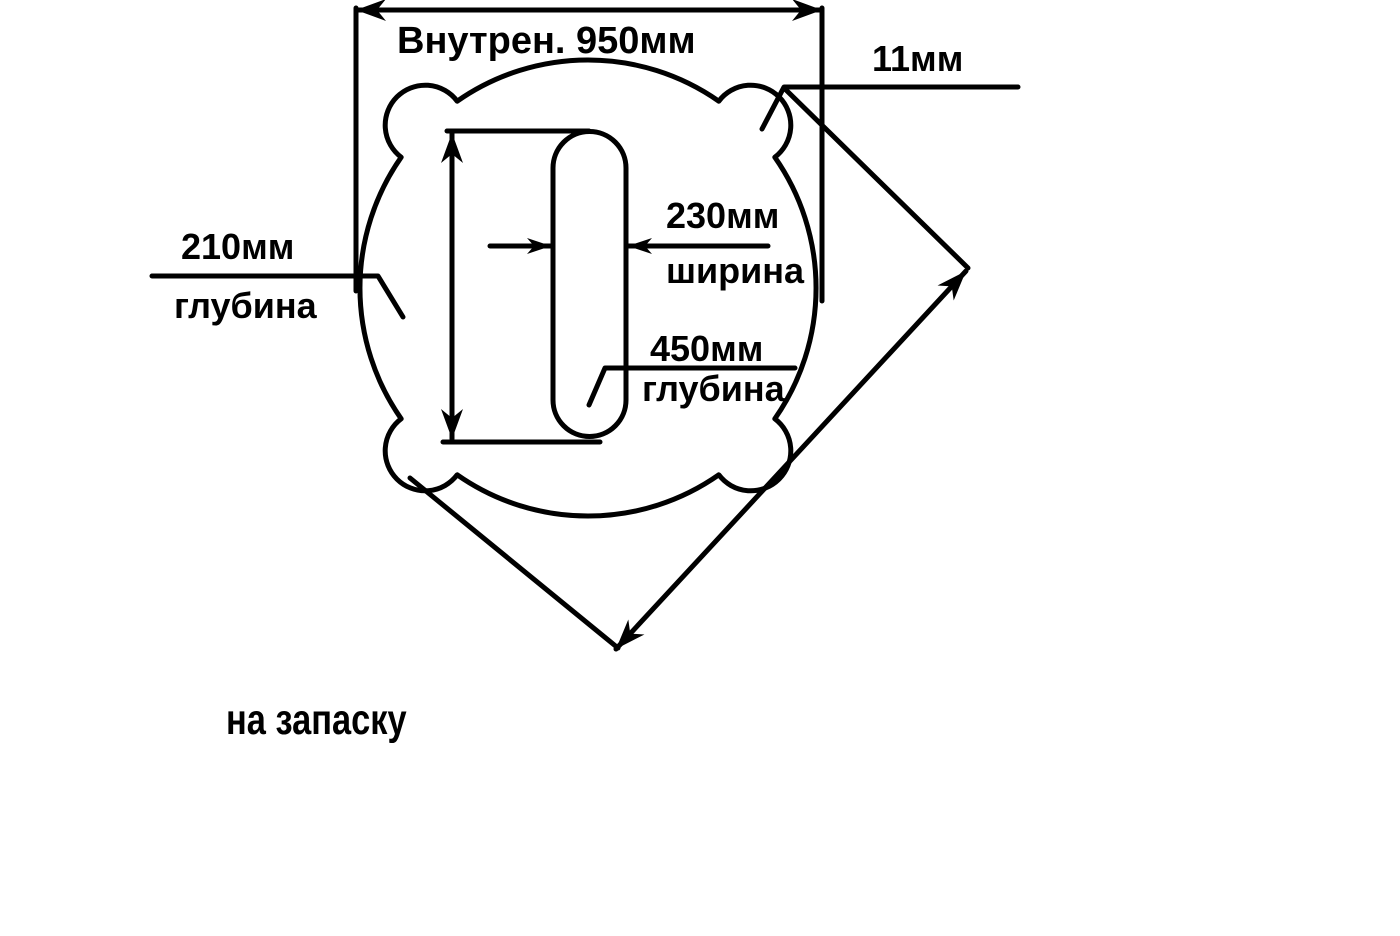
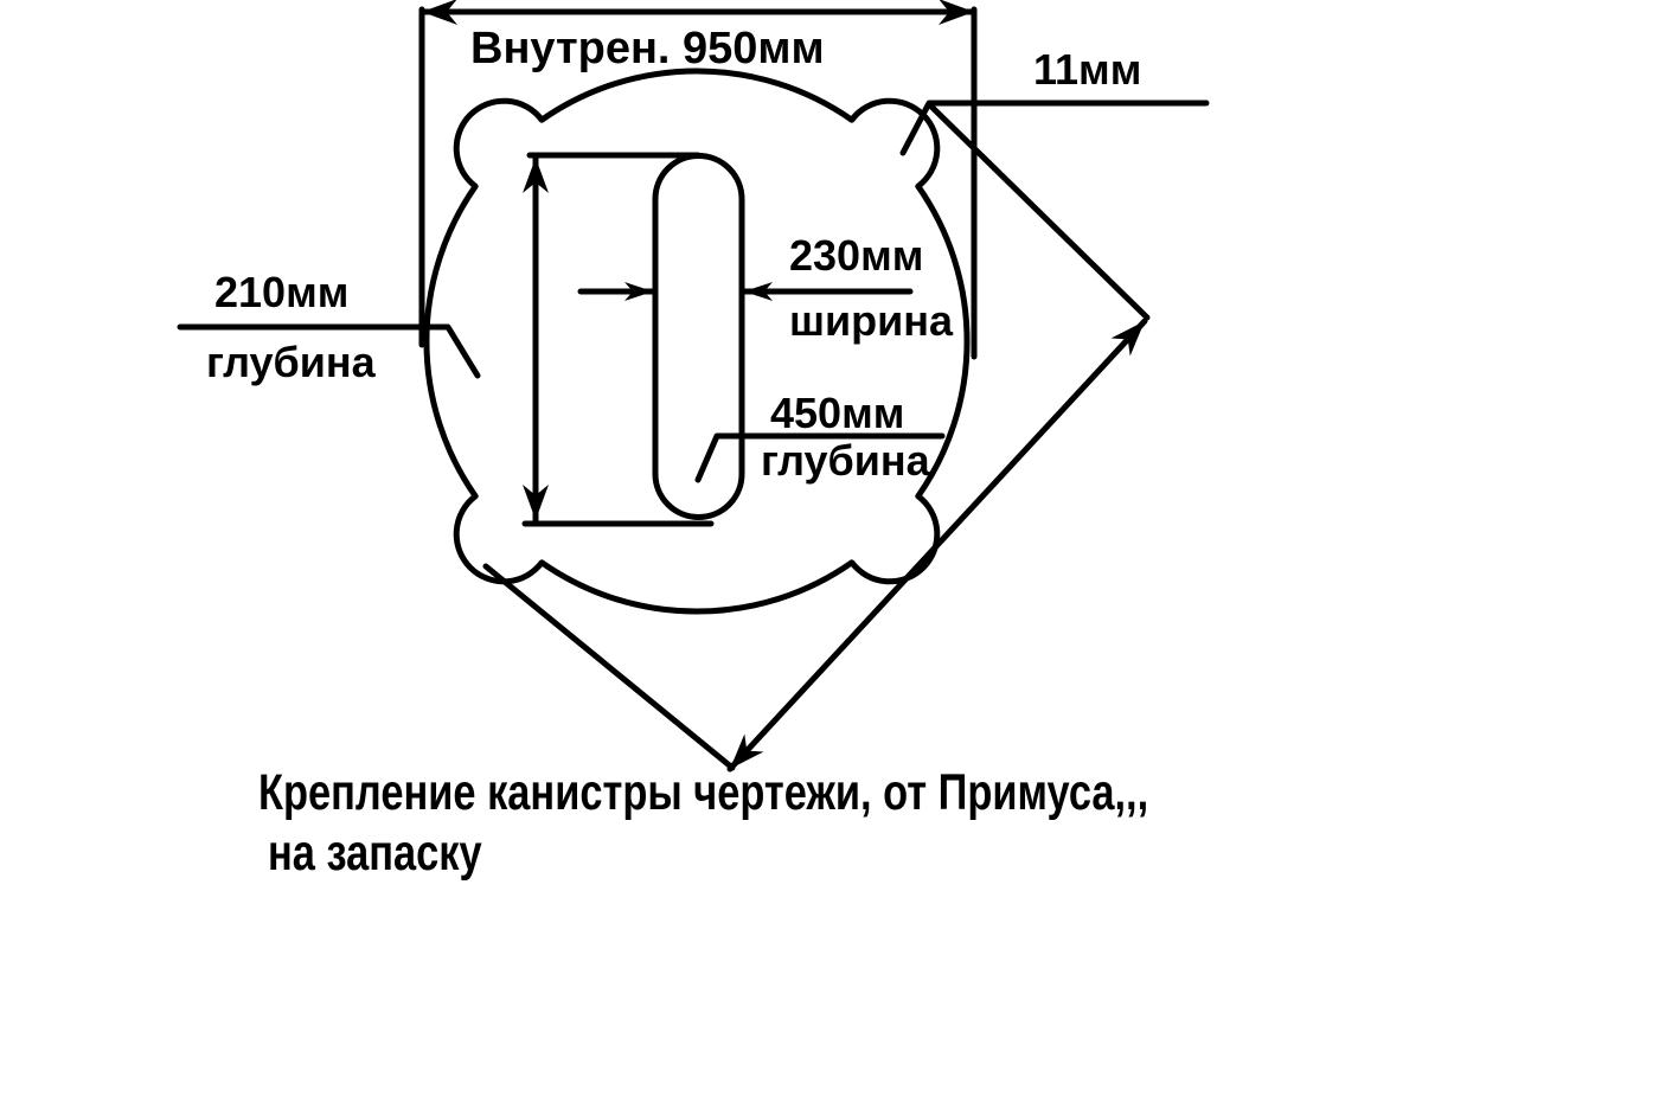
  Внутрен. 950мм
  11мм
  230мм
  ширина
  450мм
  глубина
  210мм
  глубина
+ Крепление канистры чертежи, от Примуса,,,
  на запаску
